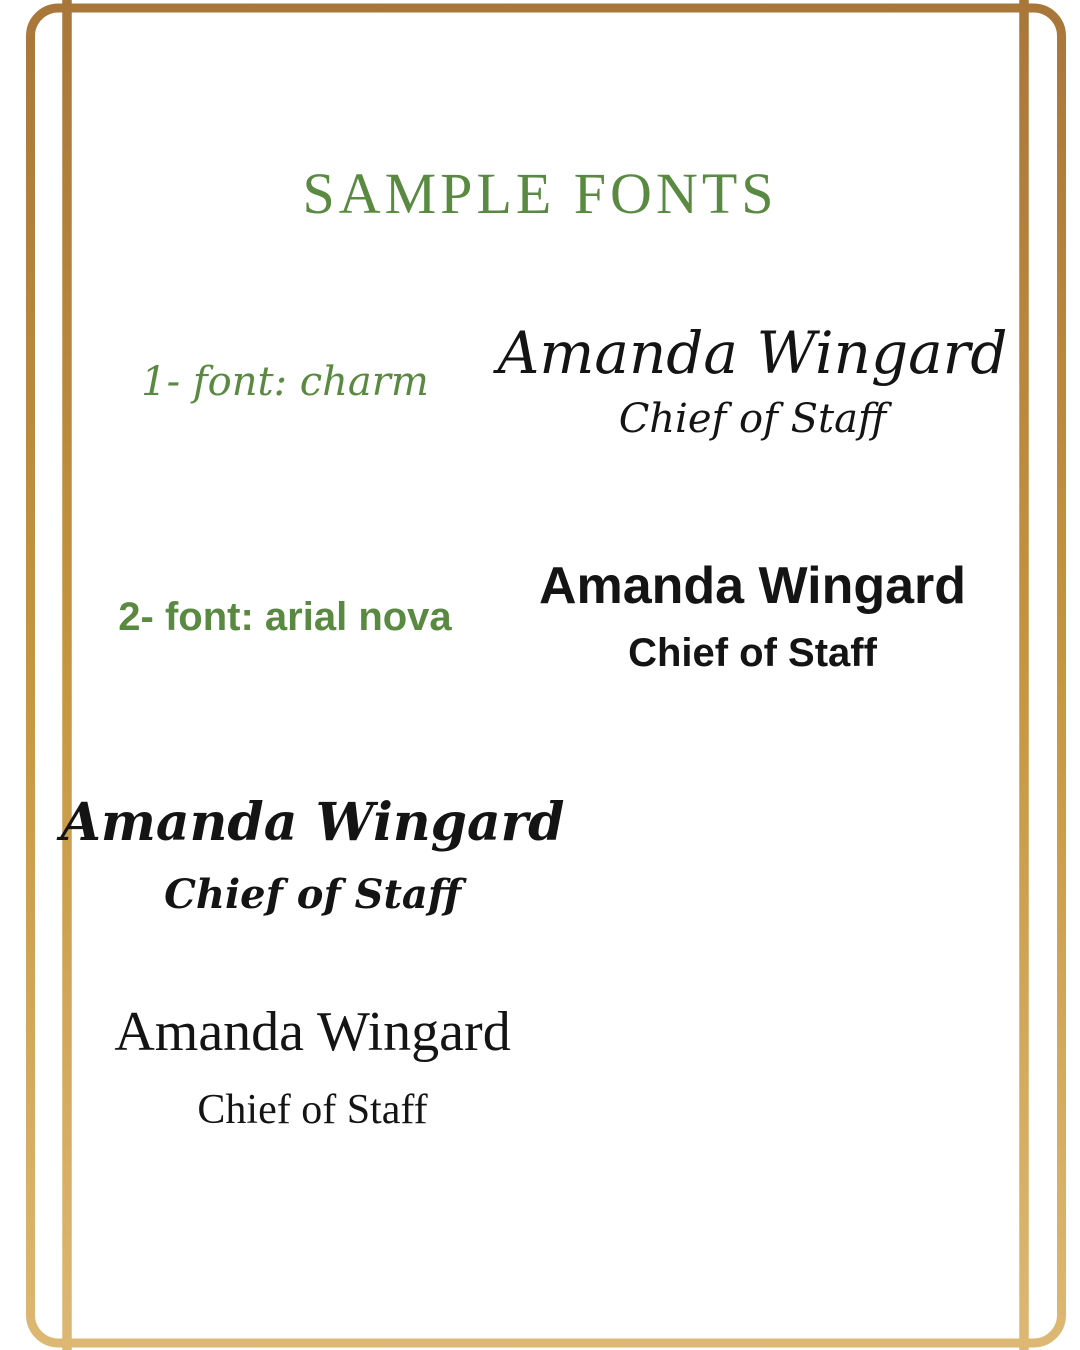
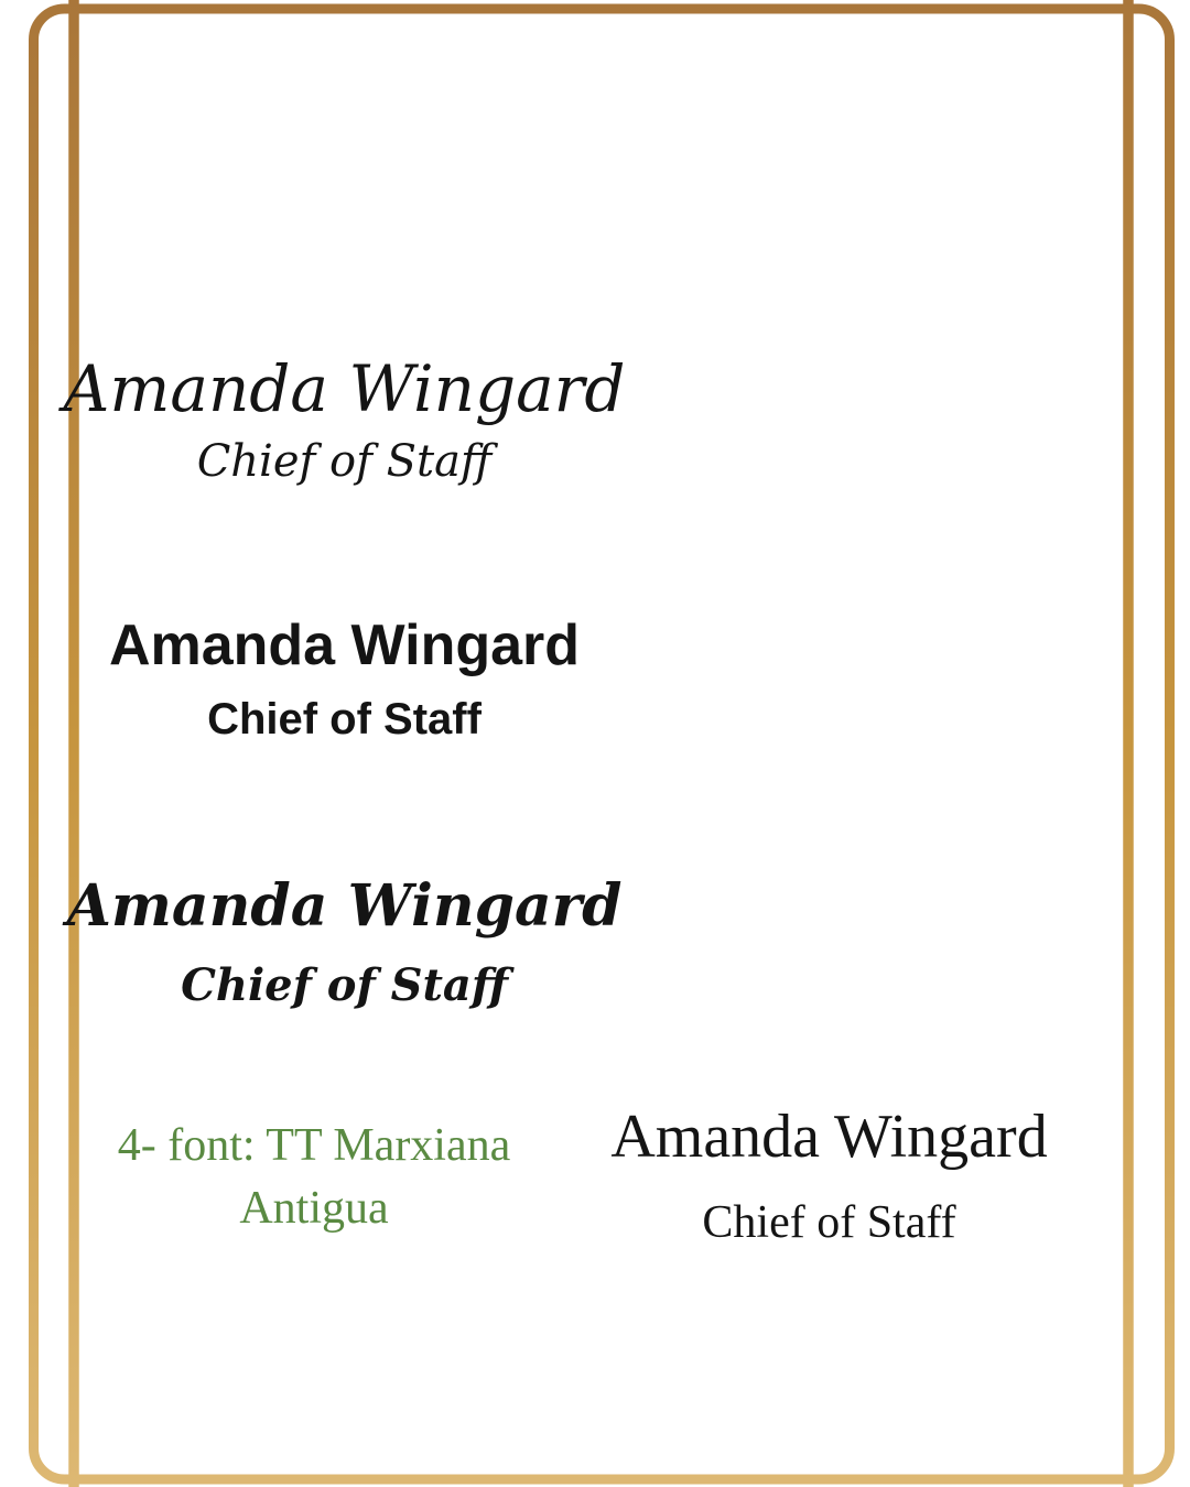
- SAMPLE FONTS
- 1- font: charm
  Amanda Wingard
  Chief of Staff
- 2- font: arial nova
  Amanda Wingard
  Chief of Staff
  Amanda Wingard
  Chief of Staff
+ 4- font: TT Marxiana Antigua
  Amanda Wingard
  Chief of Staff
